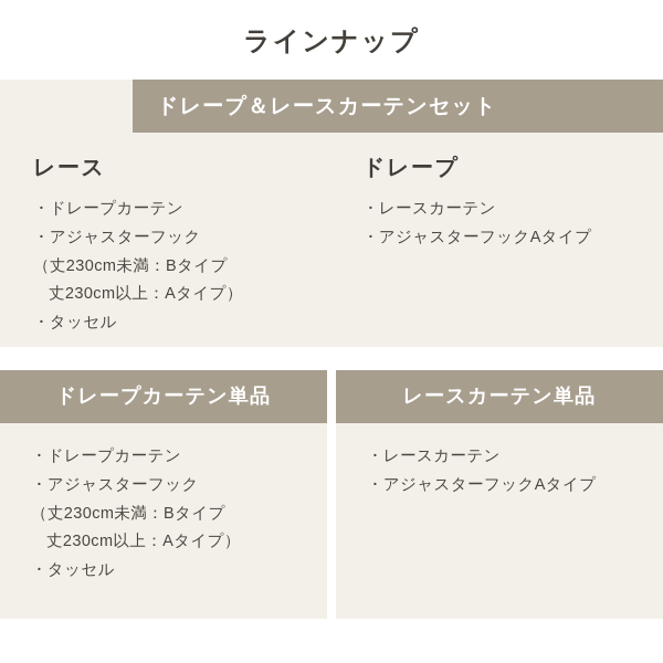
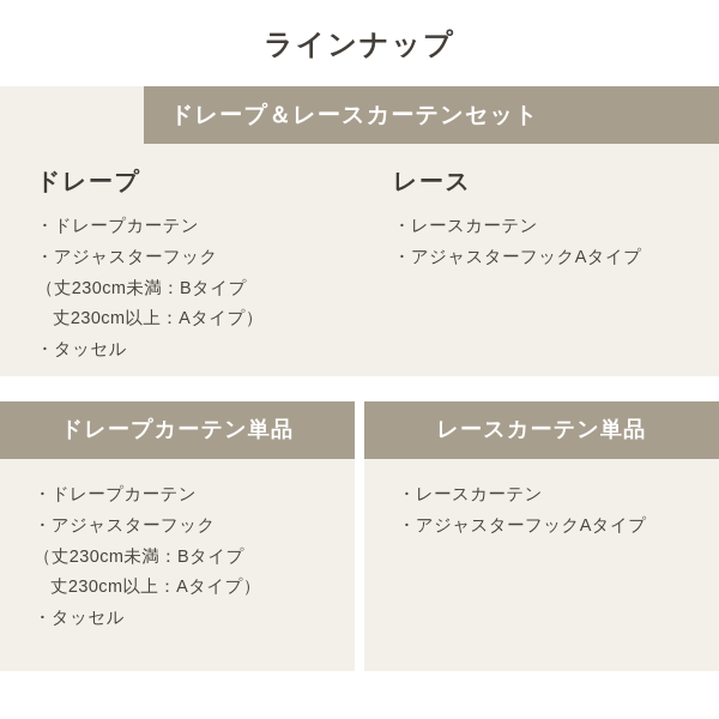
  ラインナップ
  ドレープ＆レースカーテンセット
- レース
+ ドレープ
  ドレープカーテン
  アジャスターフック
  （丈230cm未満：Bタイプ
  丈230cm以上：Aタイプ）
  タッセル
- ドレープ
+ レース
  レースカーテン
  アジャスターフックAタイプ
  ドレープカーテン単品
  ドレープカーテン
  アジャスターフック
  （丈230cm未満：Bタイプ
  丈230cm以上：Aタイプ）
  タッセル
  レースカーテン単品
  レースカーテン
  アジャスターフックAタイプ
